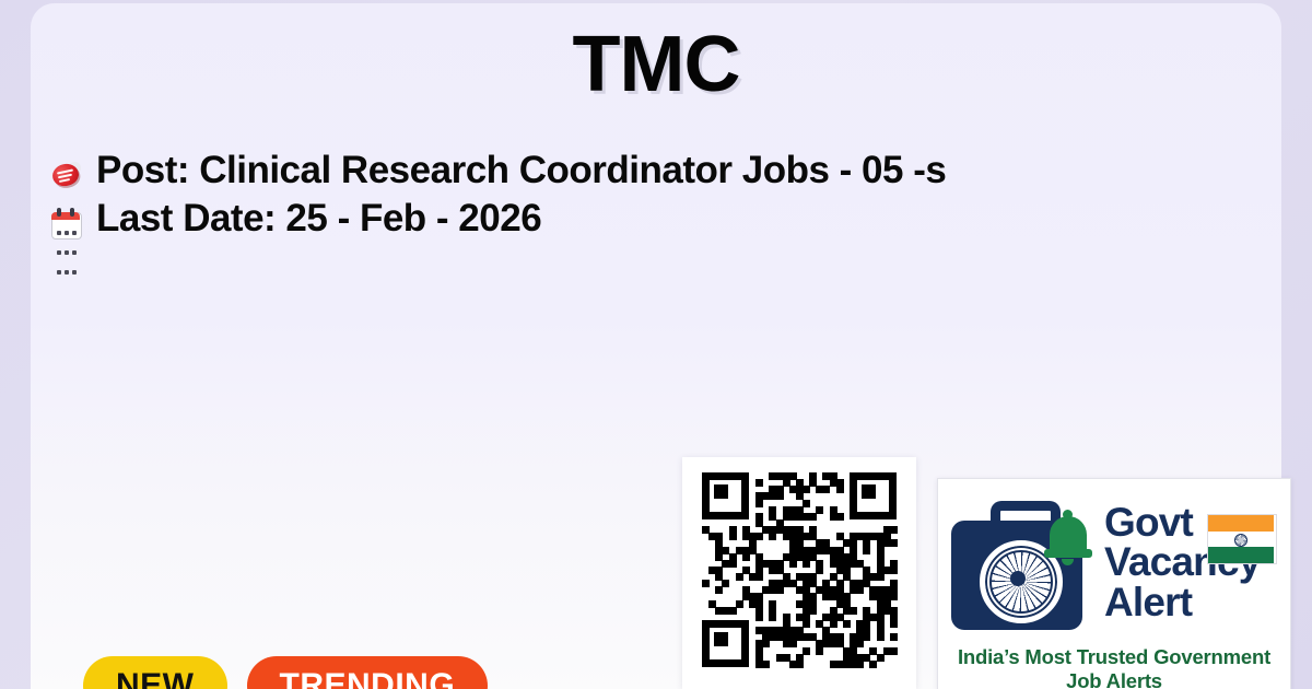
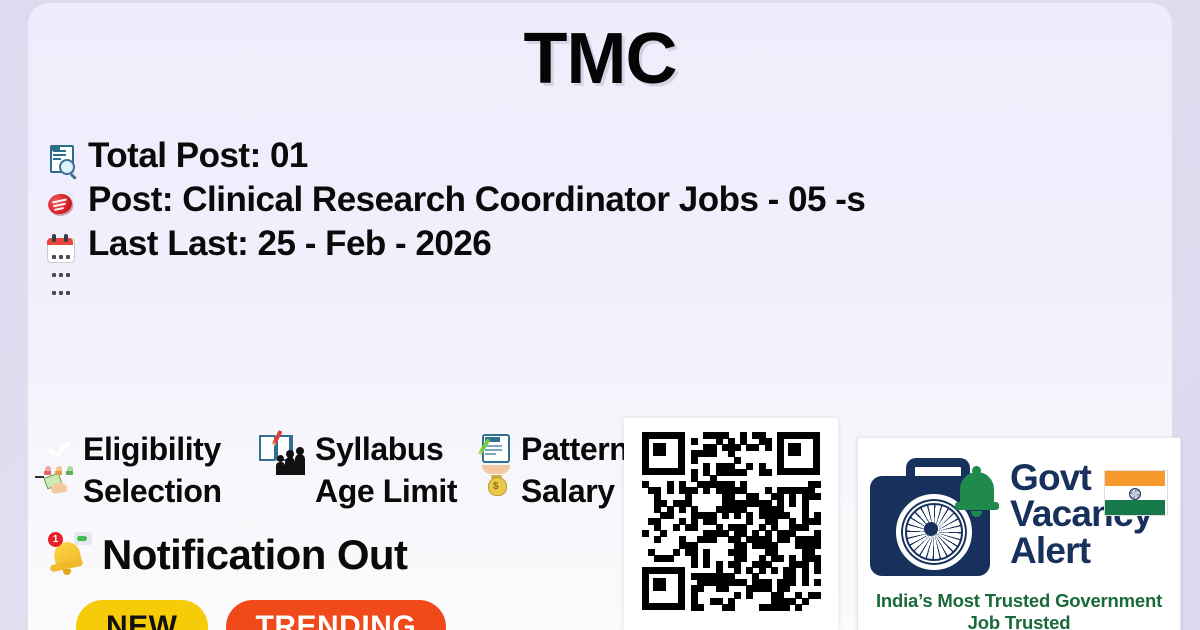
  TMC
+ Total Post: 01
  Post: Clinical Research Coordinator Jobs - 05 -s
- Last Date: 25 - Feb - 2026
+ Last Last: 25 - Feb - 2026
+ Eligibility
+ Syllabus
+ Pattern
+ Selection
+ Age Limit
+ $
+ Salary
+ 1
+ Notification Out
  NEW
  TRENDING
  Govt
  Vacan
  Alert
- India’s Most Trusted Government Job Alerts
+ India’s Most Trusted Government Job Trusted
